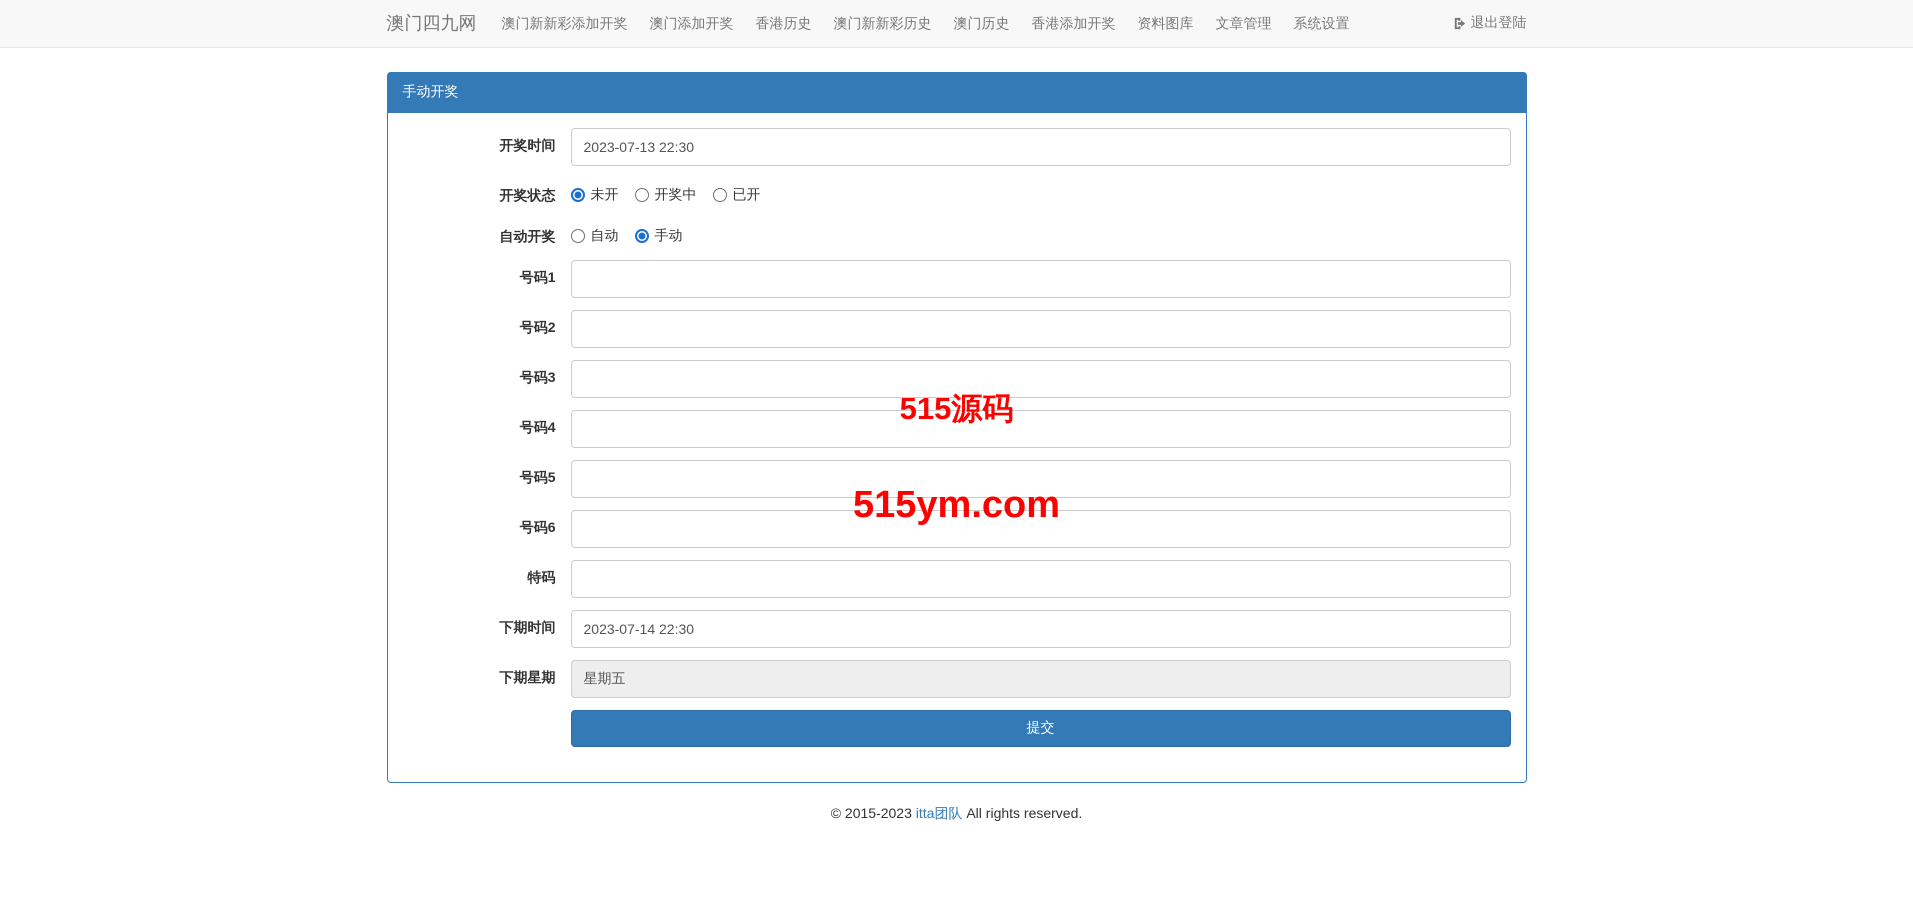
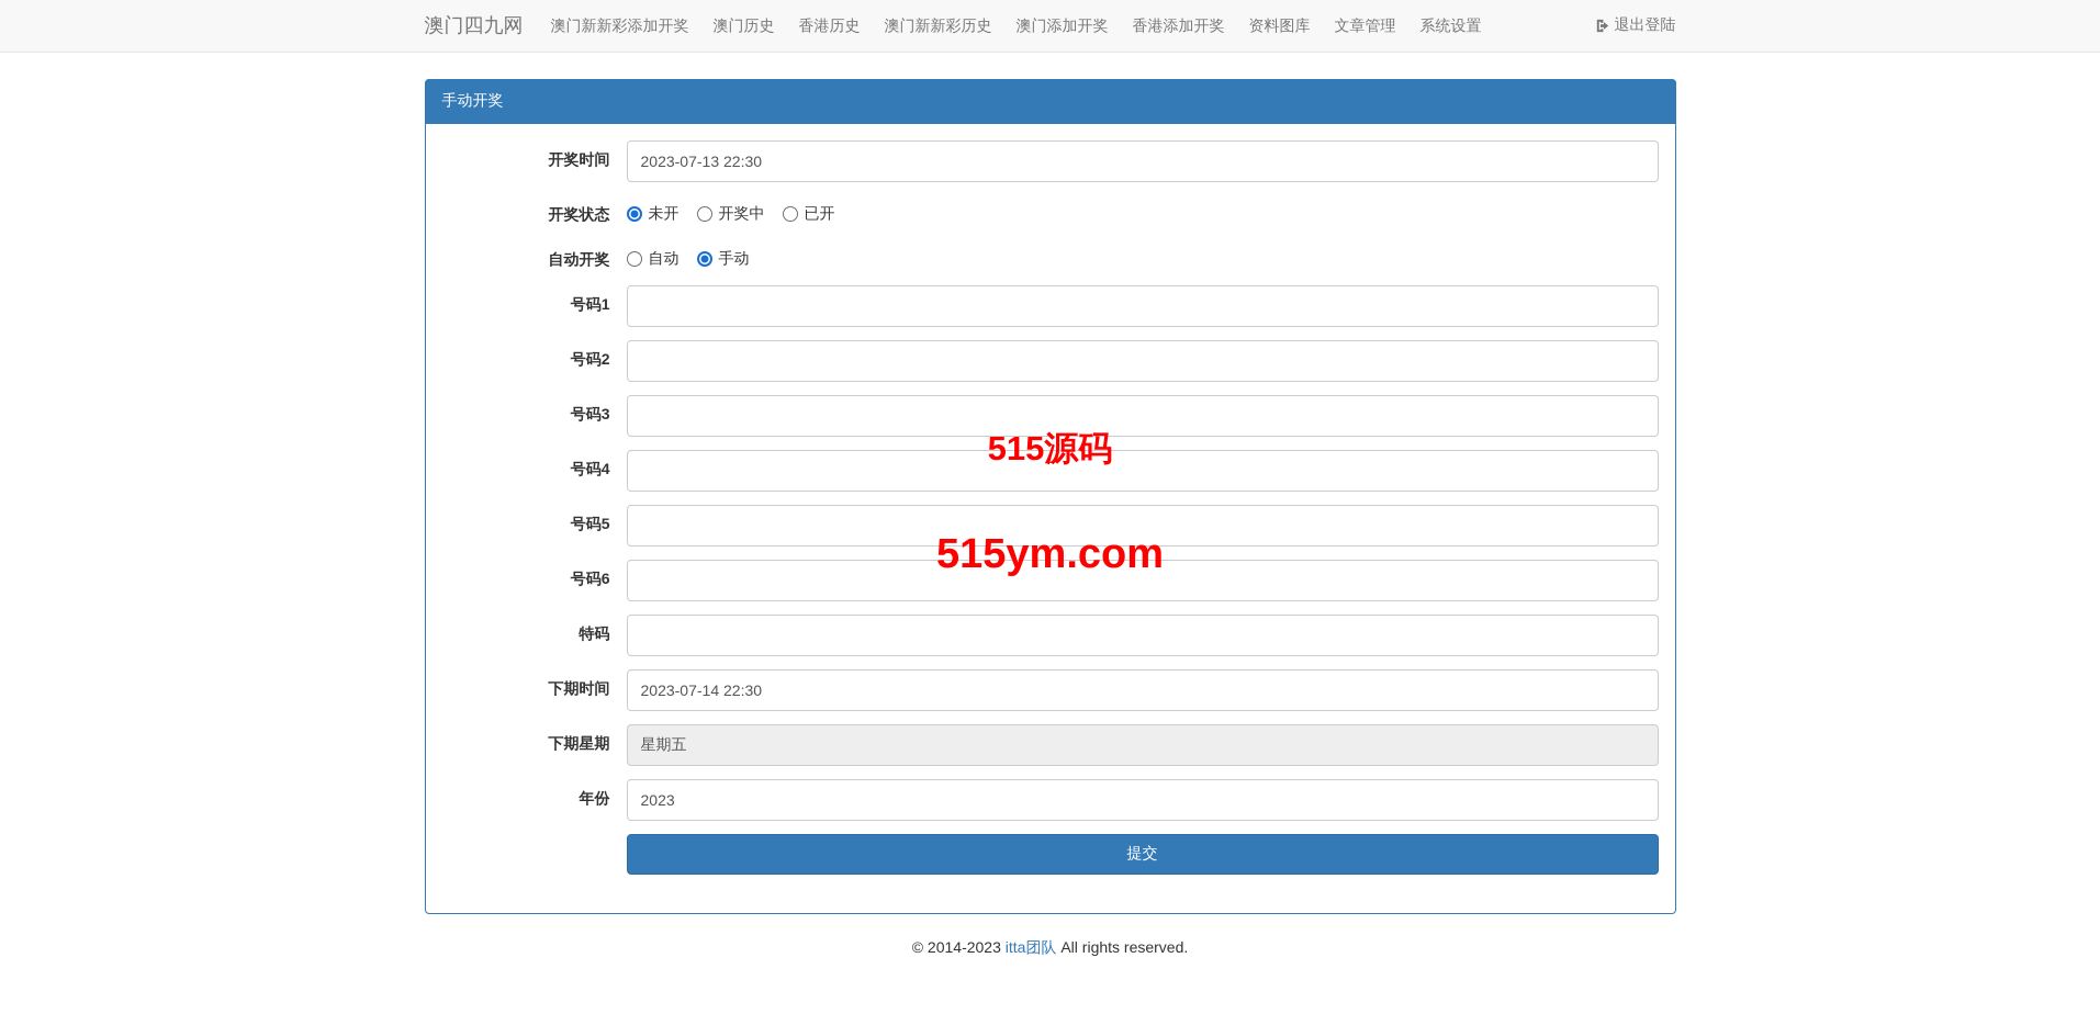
  澳门四九网
  澳门新新彩添加开奖
- 澳门添加开奖
+ 澳门历史
  香港历史
  澳门新新彩历史
- 澳门历史
+ 澳门添加开奖
  香港添加开奖
  资料图库
  文章管理
  系统设置
  退出登陆
  手动开奖
  开奖时间
  2023-07-13 22:30
  开奖状态
  未开
  开奖中
  已开
  自动开奖
  自动
  手动
  号码1
  号码2
  号码3
  号码4
  号码5
  号码6
  特码
  下期时间
  2023-07-14 22:30
  下期星期
  星期五
+ 年份
+ 2023
  提交
  515源码
  515ym.com
- © 2015-2023 itta团队 All rights reserved.
+ © 2014-2023 itta团队 All rights reserved.
